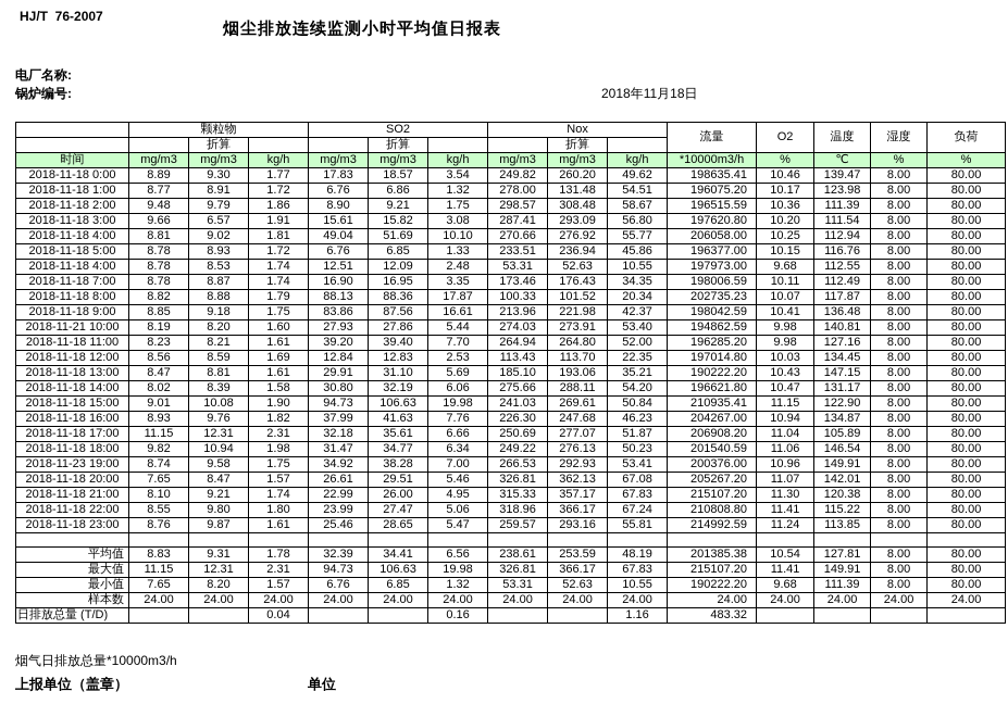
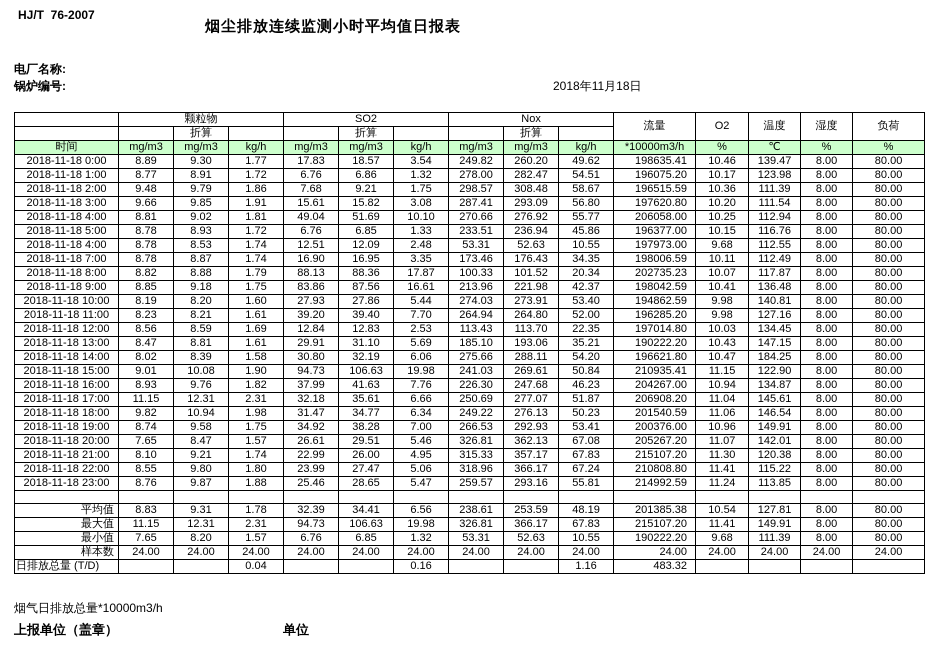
  HJ/T 76-2007
  烟尘排放连续监测小时平均值日报表
  电厂名称:
  锅炉编号:
  2018年11月18日
  	颗粒物	SO2	Nox	流量	O2	温度	湿度	负荷
  		折算			折算			折算
  时间	mg/m3	mg/m3	kg/h	mg/m3	mg/m3	kg/h	mg/m3	mg/m3	kg/h	*10000m3/h	%	℃	%	%
  2018-11-18 0:00	8.89	9.30	1.77	17.83	18.57	3.54	249.82	260.20	49.62	198635.41	10.46	139.47	8.00	80.00
- 2018-11-18 1:00	8.77	8.91	1.72	6.76	6.86	1.32	278.00	131.48	54.51	196075.20	10.17	123.98	8.00	80.00
+ 2018-11-18 1:00	8.77	8.91	1.72	6.76	6.86	1.32	278.00	282.47	54.51	196075.20	10.17	123.98	8.00	80.00
- 2018-11-18 2:00	9.48	9.79	1.86	8.90	9.21	1.75	298.57	308.48	58.67	196515.59	10.36	111.39	8.00	80.00
+ 2018-11-18 2:00	9.48	9.79	1.86	7.68	9.21	1.75	298.57	308.48	58.67	196515.59	10.36	111.39	8.00	80.00
- 2018-11-18 3:00	9.66	6.57	1.91	15.61	15.82	3.08	287.41	293.09	56.80	197620.80	10.20	111.54	8.00	80.00
+ 2018-11-18 3:00	9.66	9.85	1.91	15.61	15.82	3.08	287.41	293.09	56.80	197620.80	10.20	111.54	8.00	80.00
  2018-11-18 4:00	8.81	9.02	1.81	49.04	51.69	10.10	270.66	276.92	55.77	206058.00	10.25	112.94	8.00	80.00
  2018-11-18 5:00	8.78	8.93	1.72	6.76	6.85	1.33	233.51	236.94	45.86	196377.00	10.15	116.76	8.00	80.00
  2018-11-18 4:00	8.78	8.53	1.74	12.51	12.09	2.48	53.31	52.63	10.55	197973.00	9.68	112.55	8.00	80.00
  2018-11-18 7:00	8.78	8.87	1.74	16.90	16.95	3.35	173.46	176.43	34.35	198006.59	10.11	112.49	8.00	80.00
  2018-11-18 8:00	8.82	8.88	1.79	88.13	88.36	17.87	100.33	101.52	20.34	202735.23	10.07	117.87	8.00	80.00
  2018-11-18 9:00	8.85	9.18	1.75	83.86	87.56	16.61	213.96	221.98	42.37	198042.59	10.41	136.48	8.00	80.00
- 2018-11-21 10:00	8.19	8.20	1.60	27.93	27.86	5.44	274.03	273.91	53.40	194862.59	9.98	140.81	8.00	80.00
+ 2018-11-18 10:00	8.19	8.20	1.60	27.93	27.86	5.44	274.03	273.91	53.40	194862.59	9.98	140.81	8.00	80.00
  2018-11-18 11:00	8.23	8.21	1.61	39.20	39.40	7.70	264.94	264.80	52.00	196285.20	9.98	127.16	8.00	80.00
  2018-11-18 12:00	8.56	8.59	1.69	12.84	12.83	2.53	113.43	113.70	22.35	197014.80	10.03	134.45	8.00	80.00
  2018-11-18 13:00	8.47	8.81	1.61	29.91	31.10	5.69	185.10	193.06	35.21	190222.20	10.43	147.15	8.00	80.00
- 2018-11-18 14:00	8.02	8.39	1.58	30.80	32.19	6.06	275.66	288.11	54.20	196621.80	10.47	131.17	8.00	80.00
+ 2018-11-18 14:00	8.02	8.39	1.58	30.80	32.19	6.06	275.66	288.11	54.20	196621.80	10.47	184.25	8.00	80.00
  2018-11-18 15:00	9.01	10.08	1.90	94.73	106.63	19.98	241.03	269.61	50.84	210935.41	11.15	122.90	8.00	80.00
  2018-11-18 16:00	8.93	9.76	1.82	37.99	41.63	7.76	226.30	247.68	46.23	204267.00	10.94	134.87	8.00	80.00
- 2018-11-18 17:00	11.15	12.31	2.31	32.18	35.61	6.66	250.69	277.07	51.87	206908.20	11.04	105.89	8.00	80.00
+ 2018-11-18 17:00	11.15	12.31	2.31	32.18	35.61	6.66	250.69	277.07	51.87	206908.20	11.04	145.61	8.00	80.00
  2018-11-18 18:00	9.82	10.94	1.98	31.47	34.77	6.34	249.22	276.13	50.23	201540.59	11.06	146.54	8.00	80.00
- 2018-11-23 19:00	8.74	9.58	1.75	34.92	38.28	7.00	266.53	292.93	53.41	200376.00	10.96	149.91	8.00	80.00
+ 2018-11-18 19:00	8.74	9.58	1.75	34.92	38.28	7.00	266.53	292.93	53.41	200376.00	10.96	149.91	8.00	80.00
  2018-11-18 20:00	7.65	8.47	1.57	26.61	29.51	5.46	326.81	362.13	67.08	205267.20	11.07	142.01	8.00	80.00
  2018-11-18 21:00	8.10	9.21	1.74	22.99	26.00	4.95	315.33	357.17	67.83	215107.20	11.30	120.38	8.00	80.00
  2018-11-18 22:00	8.55	9.80	1.80	23.99	27.47	5.06	318.96	366.17	67.24	210808.80	11.41	115.22	8.00	80.00
- 2018-11-18 23:00	8.76	9.87	1.61	25.46	28.65	5.47	259.57	293.16	55.81	214992.59	11.24	113.85	8.00	80.00
+ 2018-11-18 23:00	8.76	9.87	1.88	25.46	28.65	5.47	259.57	293.16	55.81	214992.59	11.24	113.85	8.00	80.00
  平均值	8.83	9.31	1.78	32.39	34.41	6.56	238.61	253.59	48.19	201385.38	10.54	127.81	8.00	80.00
  最大值	11.15	12.31	2.31	94.73	106.63	19.98	326.81	366.17	67.83	215107.20	11.41	149.91	8.00	80.00
  最小值	7.65	8.20	1.57	6.76	6.85	1.32	53.31	52.63	10.55	190222.20	9.68	111.39	8.00	80.00
  样本数	24.00	24.00	24.00	24.00	24.00	24.00	24.00	24.00	24.00	24.00	24.00	24.00	24.00	24.00
  日排放总量 (T/D)			0.04			0.16			1.16	483.32
  烟气日排放总量*10000m3/h
  上报单位（盖章）
  单位
